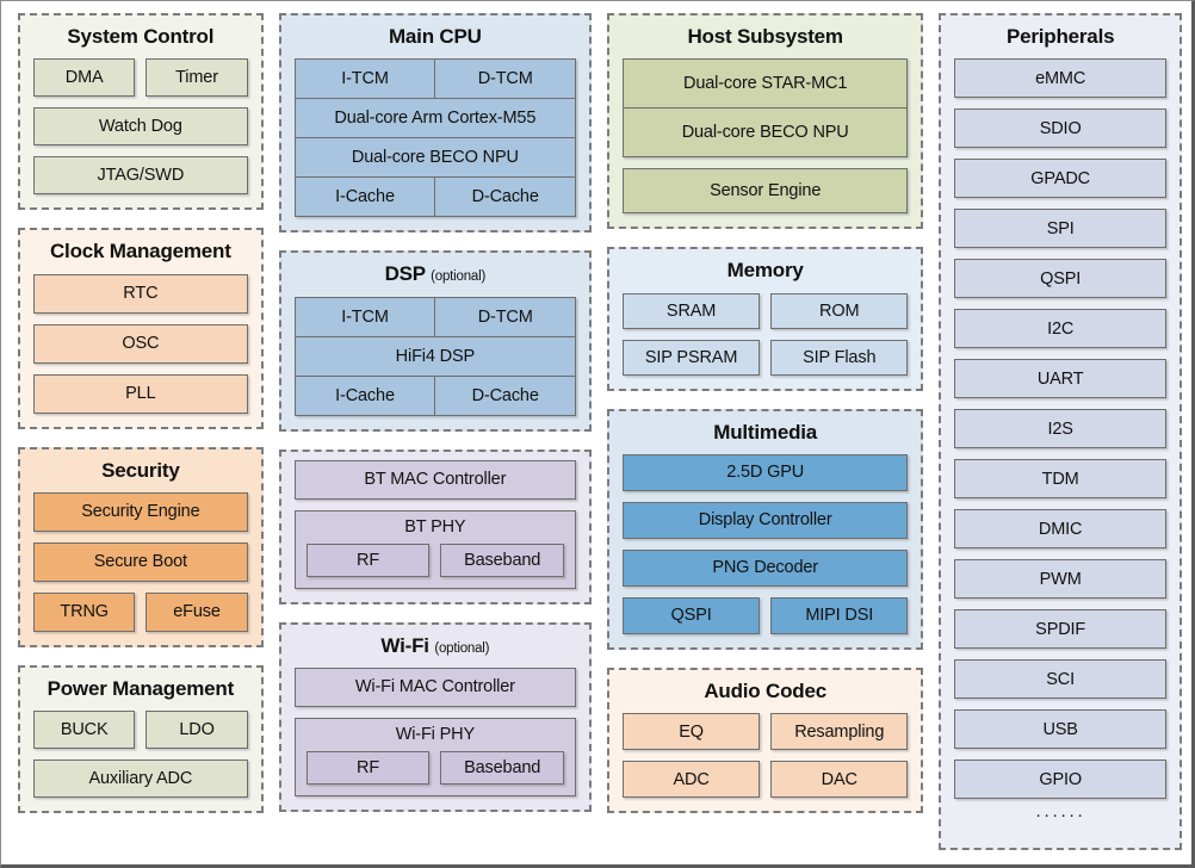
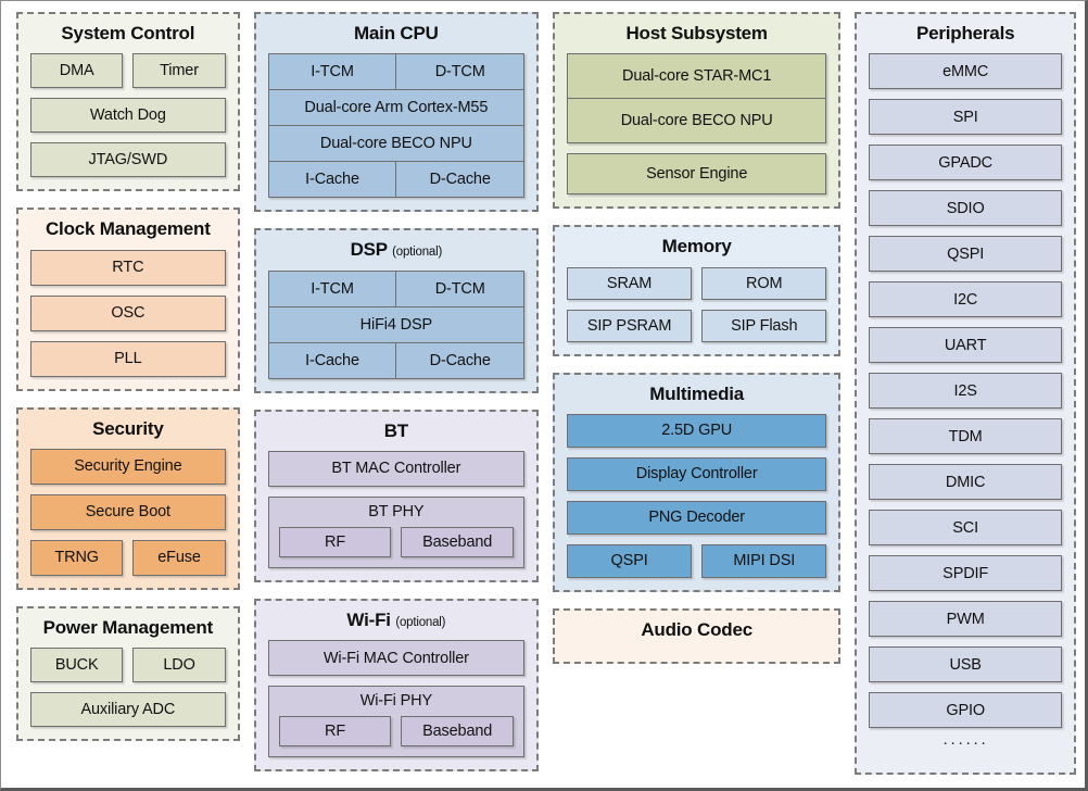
  System Control
  DMA
  Timer
  Watch Dog
  JTAG/SWD
  Clock Management
  RTC
  OSC
  PLL
  Security
  Security Engine
  Secure Boot
  TRNG
  eFuse
  Power Management
  BUCK
  LDO
  Auxiliary ADC
  Main CPU
  I-TCM
  D-TCM
  Dual-core Arm Cortex-M55
  Dual-core BECO NPU
  I-Cache
  D-Cache
  DSP (optional)
  I-TCM
  D-TCM
  HiFi4 DSP
  I-Cache
  D-Cache
+ BT
  BT MAC Controller
  BT PHY
  RF
  Baseband
  Wi-Fi (optional)
  Wi-Fi MAC Controller
  Wi-Fi PHY
  RF
  Baseband
  Host Subsystem
  Dual-core STAR-MC1
  Dual-core BECO NPU
  Sensor Engine
  Memory
  SRAM
  ROM
  SIP PSRAM
  SIP Flash
  Multimedia
  2.5D GPU
  Display Controller
  PNG Decoder
  QSPI
  MIPI DSI
  Audio Codec
- EQ
- Resampling
- ADC
- DAC
  Peripherals
  eMMC
- SDIO
+ SPI
  GPADC
- SPI
+ SDIO
  QSPI
  I2C
  UART
  I2S
  TDM
  DMIC
- PWM
+ SCI
  SPDIF
- SCI
+ PWM
  USB
  GPIO
  ······
